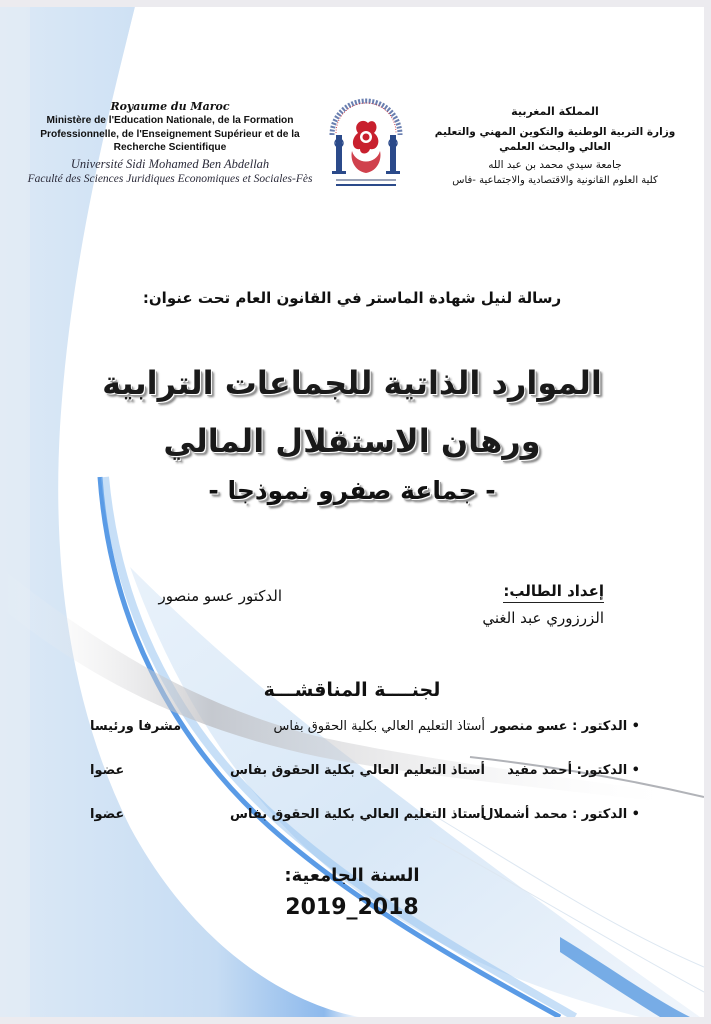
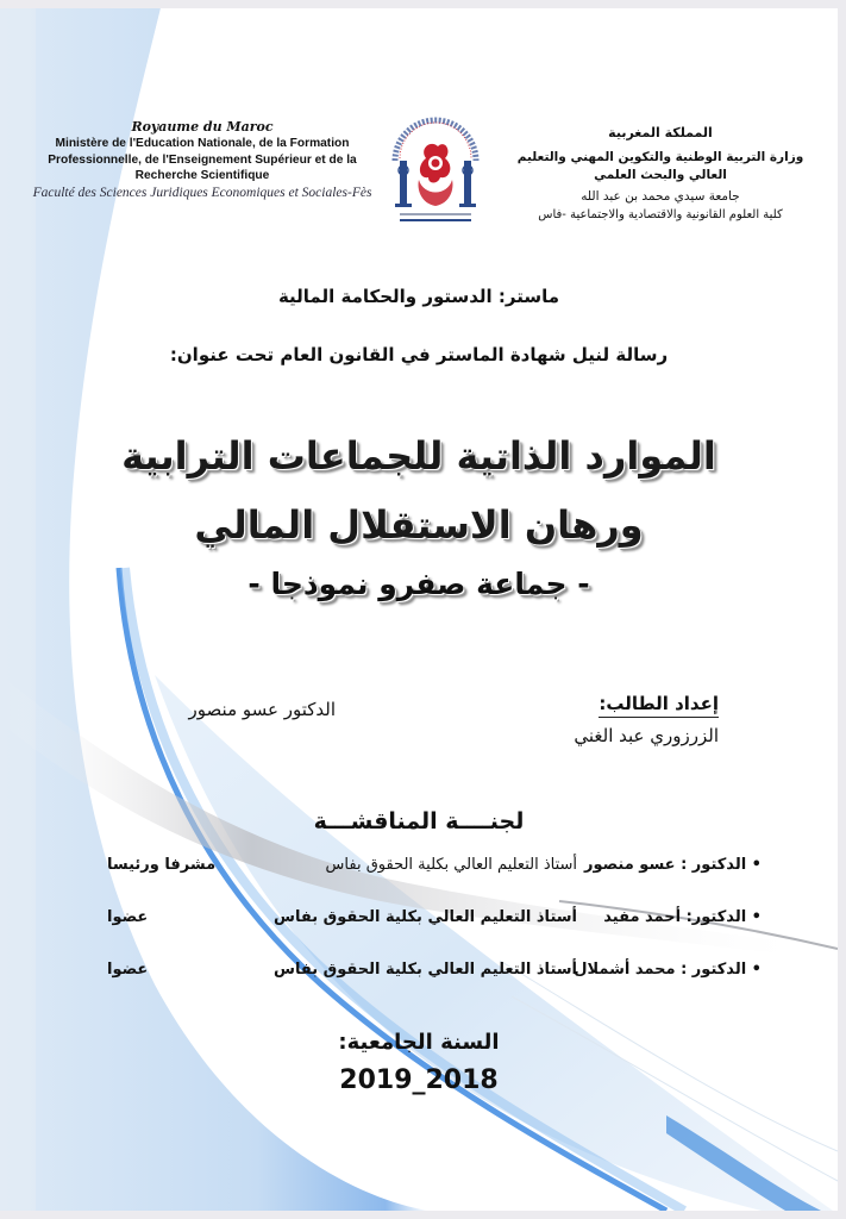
  Royaume du Maroc
  Ministère de l'Education Nationale, de la Formation Professionnelle, de l'Enseignement Supérieur et de la Recherche Scientifique
- Université Sidi Mohamed Ben Abdellah
  Faculté des Sciences Juridiques Economiques et Sociales-Fès
  المملكة المغربية
  وزارة التربية الوطنية والتكوين المهني والتعليم العالي والبحث العلمي
  جامعة سيدي محمد بن عبد الله
  كلية العلوم القانونية والاقتصادية والاجتماعية -فاس
+ ماستر: الدستور والحكامة المالية
  رسالة لنيل شهادة الماستر في القانون العام تحت عنوان:
  الموارد الذاتية للجماعات الترابية
  ورهان الاستقلال المالي
  - جماعة صفرو نموذجا -
  إعداد الطالب:
  الزرزوري عبد الغني
  الدكتور عسو منصور
  لجنــــة المناقشـــة
  • الدكتور : عسو منصور
  أستاذ التعليم العالي بكلية الحقوق بفاس
  مشرفا ورئيسا
  • الدكتور: أحمد مفيد
  أستاذ التعليم العالي بكلية الحقوق بفاس
  عضوا
  • الدكتور : محمد أشملال
  أستاذ التعليم العالي بكلية الحقوق بفاس
  عضوا
  السنة الجامعية:
  2019_2018
